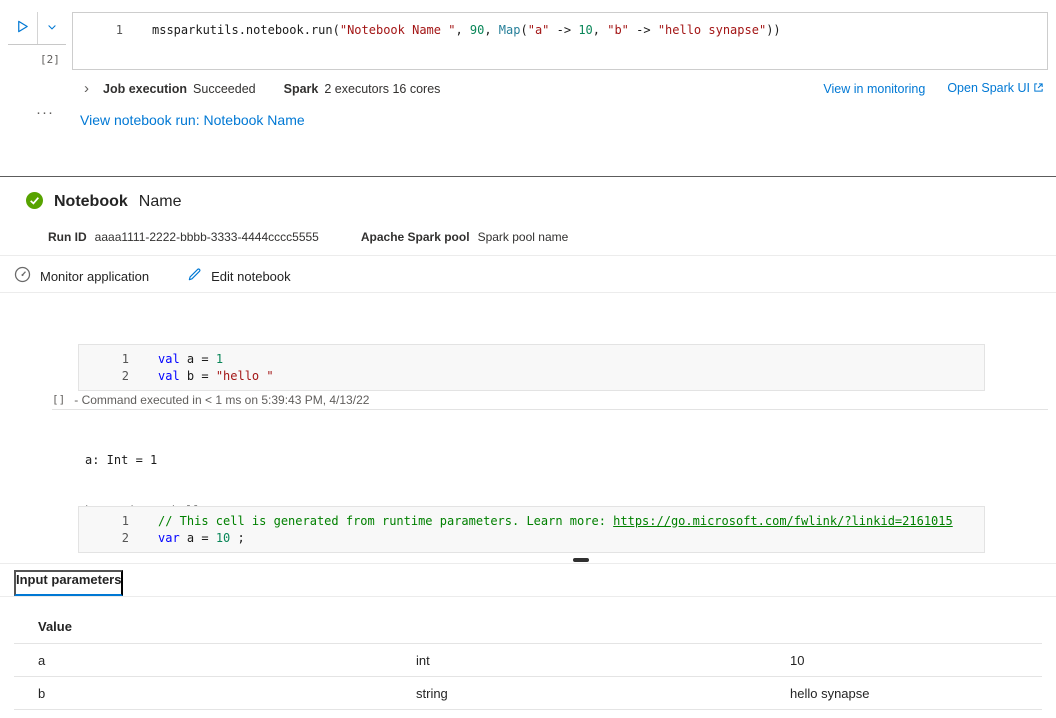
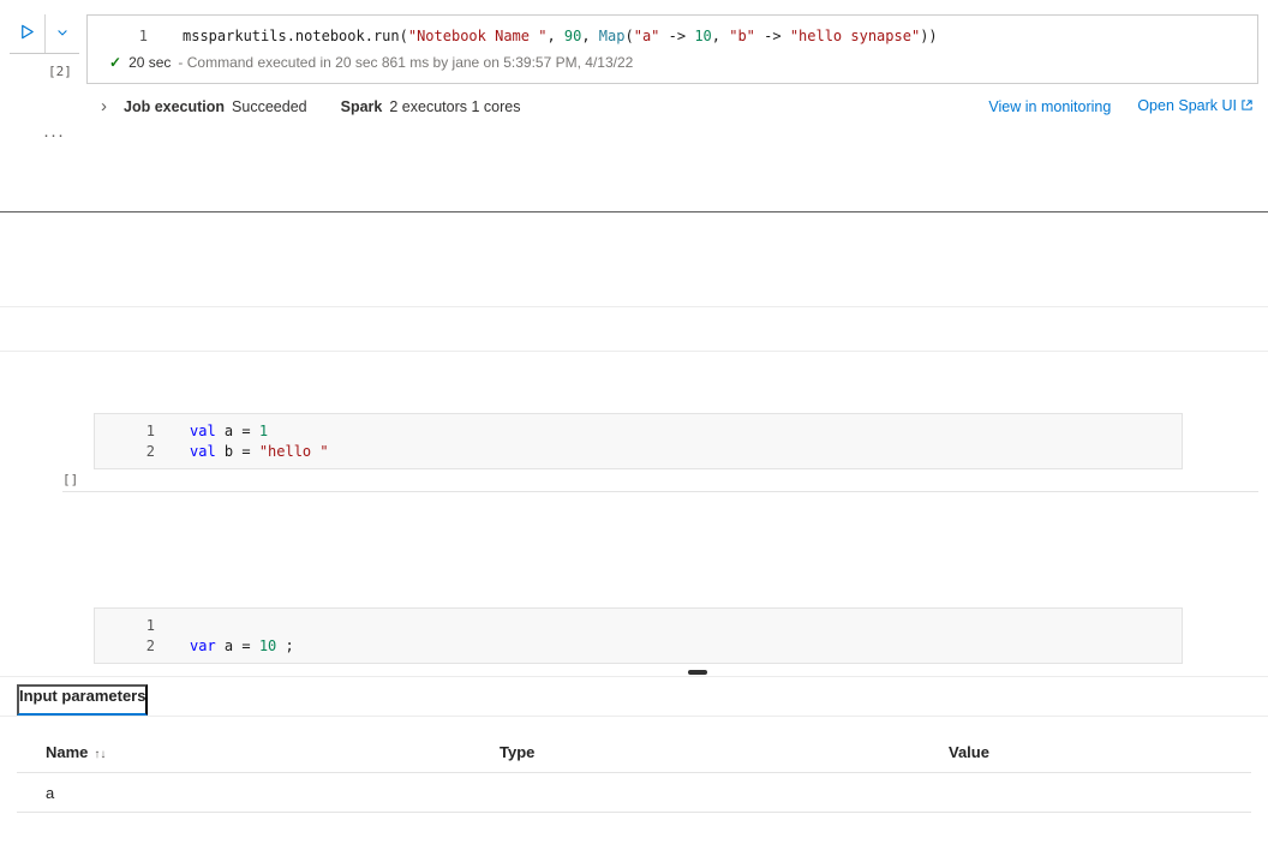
  [2]
  1
  mssparkutils.notebook.run("Notebook Name ", 90, Map("a" -> 10, "b" -> "hello synapse"))
+ ✓
+ 20 sec
+ - Command executed in 20 sec 861 ms by jane on 5:39:57 PM, 4/13/22
  ›
  Job execution
  Succeeded
  Spark
- 2 executors 16 cores
+ 2 executors 1 cores
  View in monitoring
  Open Spark UI
  ···
- View notebook run: Notebook Name
- Notebook
- Name
- Run ID
- aaaa1111-2222-bbbb-3333-4444cccc5555
- Apache Spark pool
- Spark pool name
- Monitor application
- Edit notebook
  1
  val a = 1
  2
  val b = "hello "
  []
- - Command executed in < 1 ms on 5:39:43 PM, 4/13/22
- a: Int = 1
  1
- // This cell is generated from runtime parameters. Learn more: https://go.microsoft.com/fwlink/?linkid=2161015
  2
  var a = 10 ;
  Input parameters
+ Name ↑↓
+ Type
  Value
  a
- int
- 10
- b
- string
- hello synapse
